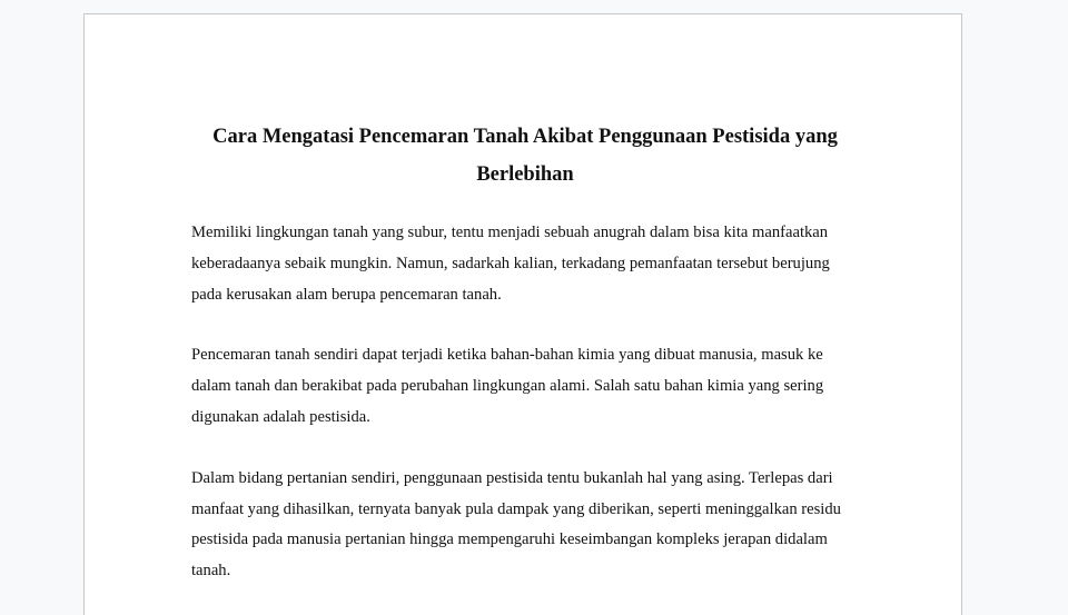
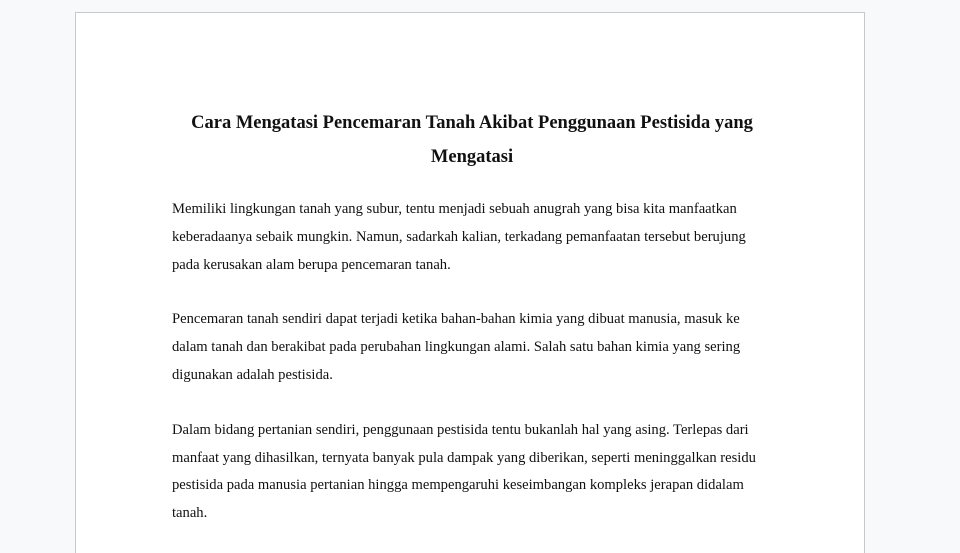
- Cara Mengatasi Pencemaran Tanah Akibat Penggunaan Pestisida yang Berlebihan
+ Cara Mengatasi Pencemaran Tanah Akibat Penggunaan Pestisida yang Mengatasi
- Memiliki lingkungan tanah yang subur, tentu menjadi sebuah anugrah dalam bisa kita manfaatkan keberadaanya sebaik mungkin. Namun, sadarkah kalian, terkadang pemanfaatan tersebut berujung pada kerusakan alam berupa pencemaran tanah.
+ Memiliki lingkungan tanah yang subur, tentu menjadi sebuah anugrah yang bisa kita manfaatkan keberadaanya sebaik mungkin. Namun, sadarkah kalian, terkadang pemanfaatan tersebut berujung pada kerusakan alam berupa pencemaran tanah.
  Pencemaran tanah sendiri dapat terjadi ketika bahan-bahan kimia yang dibuat manusia, masuk ke dalam tanah dan berakibat pada perubahan lingkungan alami. Salah satu bahan kimia yang sering digunakan adalah pestisida.
  Dalam bidang pertanian sendiri, penggunaan pestisida tentu bukanlah hal yang asing. Terlepas dari manfaat yang dihasilkan, ternyata banyak pula dampak yang diberikan, seperti meninggalkan residu pestisida pada manusia pertanian hingga mempengaruhi keseimbangan kompleks jerapan didalam tanah.
